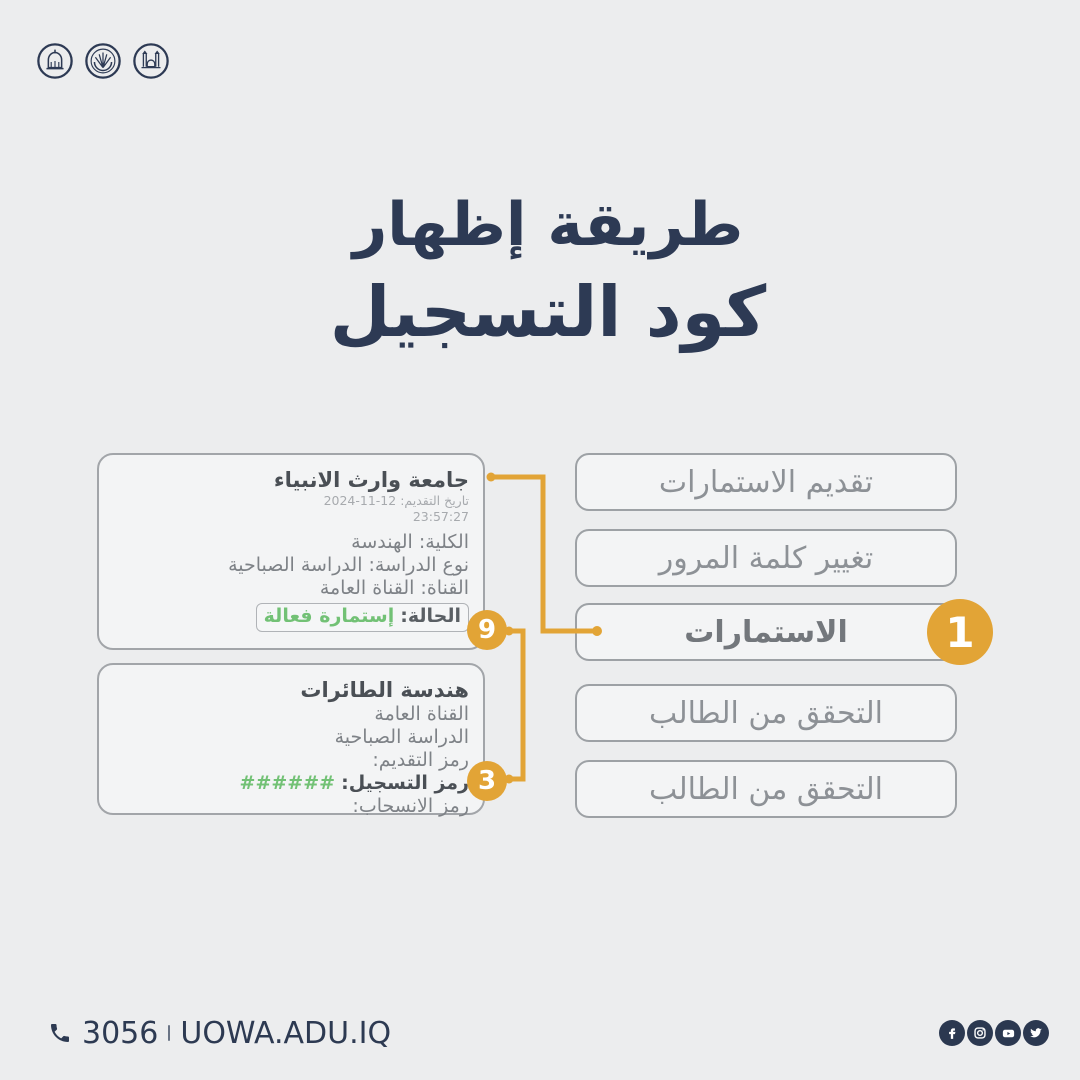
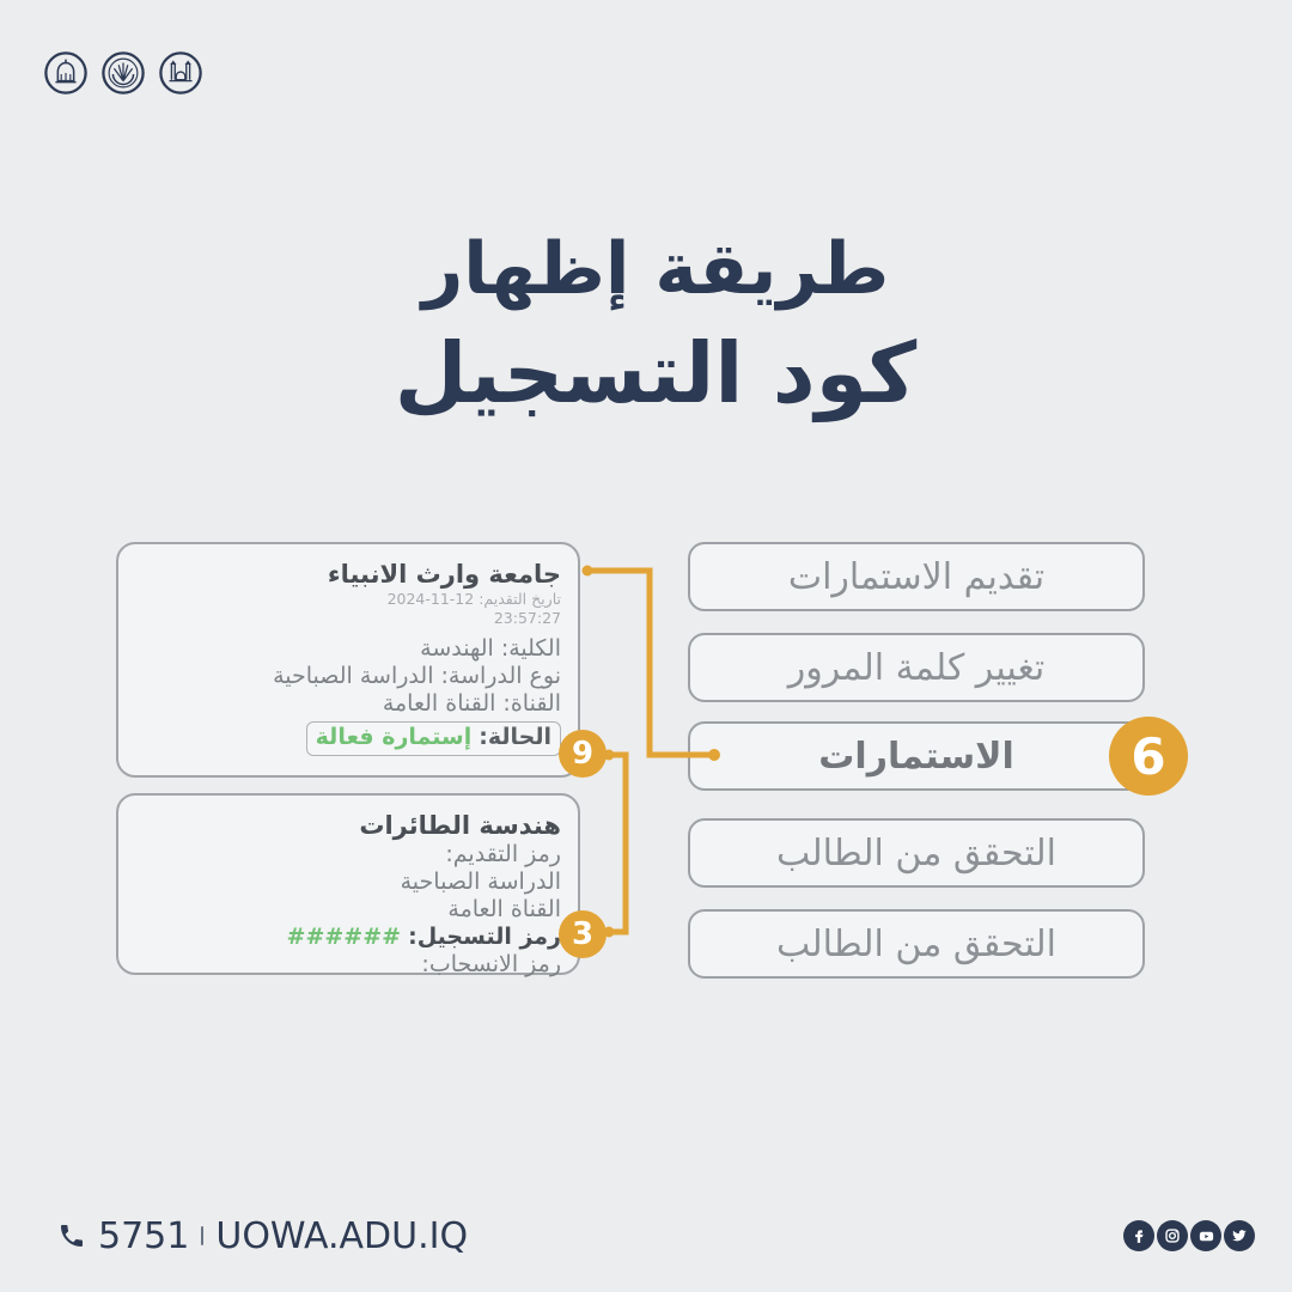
  طريقة إظهار
  كود التسجيل
  تقديم الاستمارات
  تغيير كلمة المرور
  الاستمارات
  التحقق من الطالب
  التحقق من الطالب
  جامعة وارث الانبياء
  تاريخ التقديم: 2024-11-12
  23:57:27
  الكلية: الهندسة
  نوع الدراسة: الدراسة الصباحية
  القناة: القناة العامة
  الحالة: إستمارة فعالة
  هندسة الطائرات
- القناة العامة
+ رمز التقديم:
  الدراسة الصباحية
- رمز التقديم:
+ القناة العامة
  رمز التسجيل: ######
  رمز الانسحاب:
- 1
+ 6
  9
  3
- 3056
+ 5751
  UOWA.ADU.IQ
